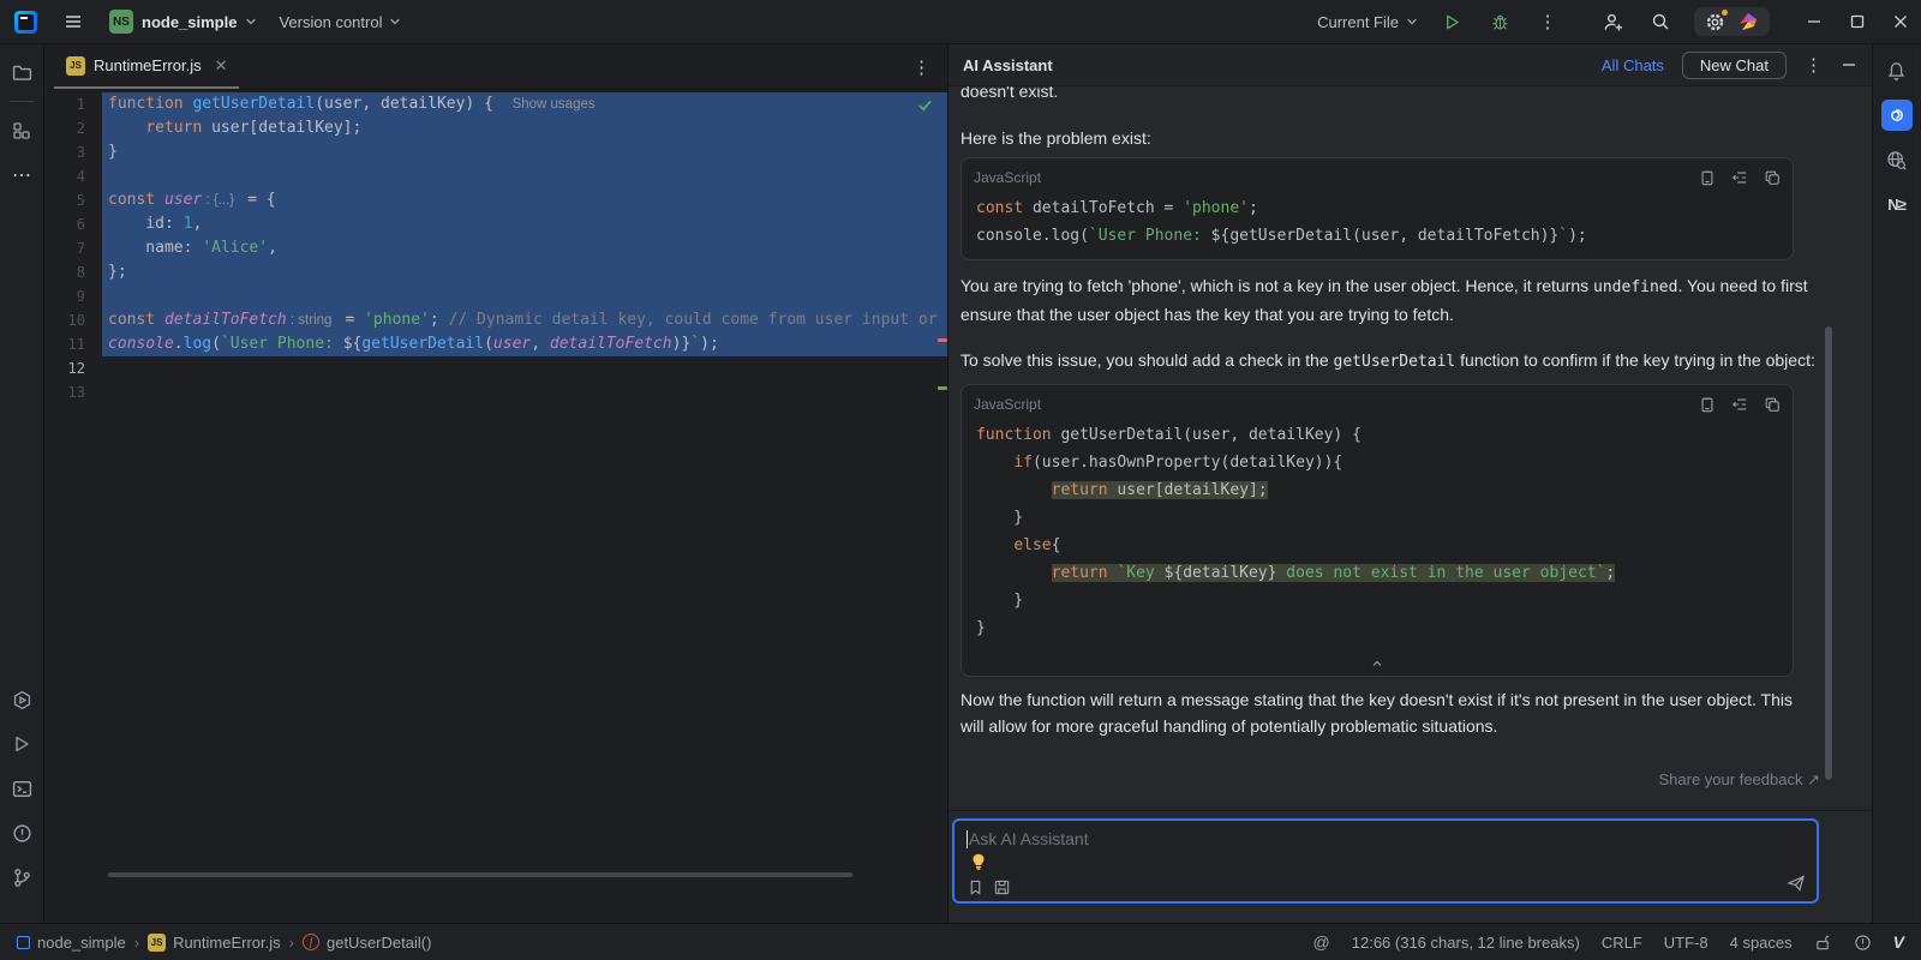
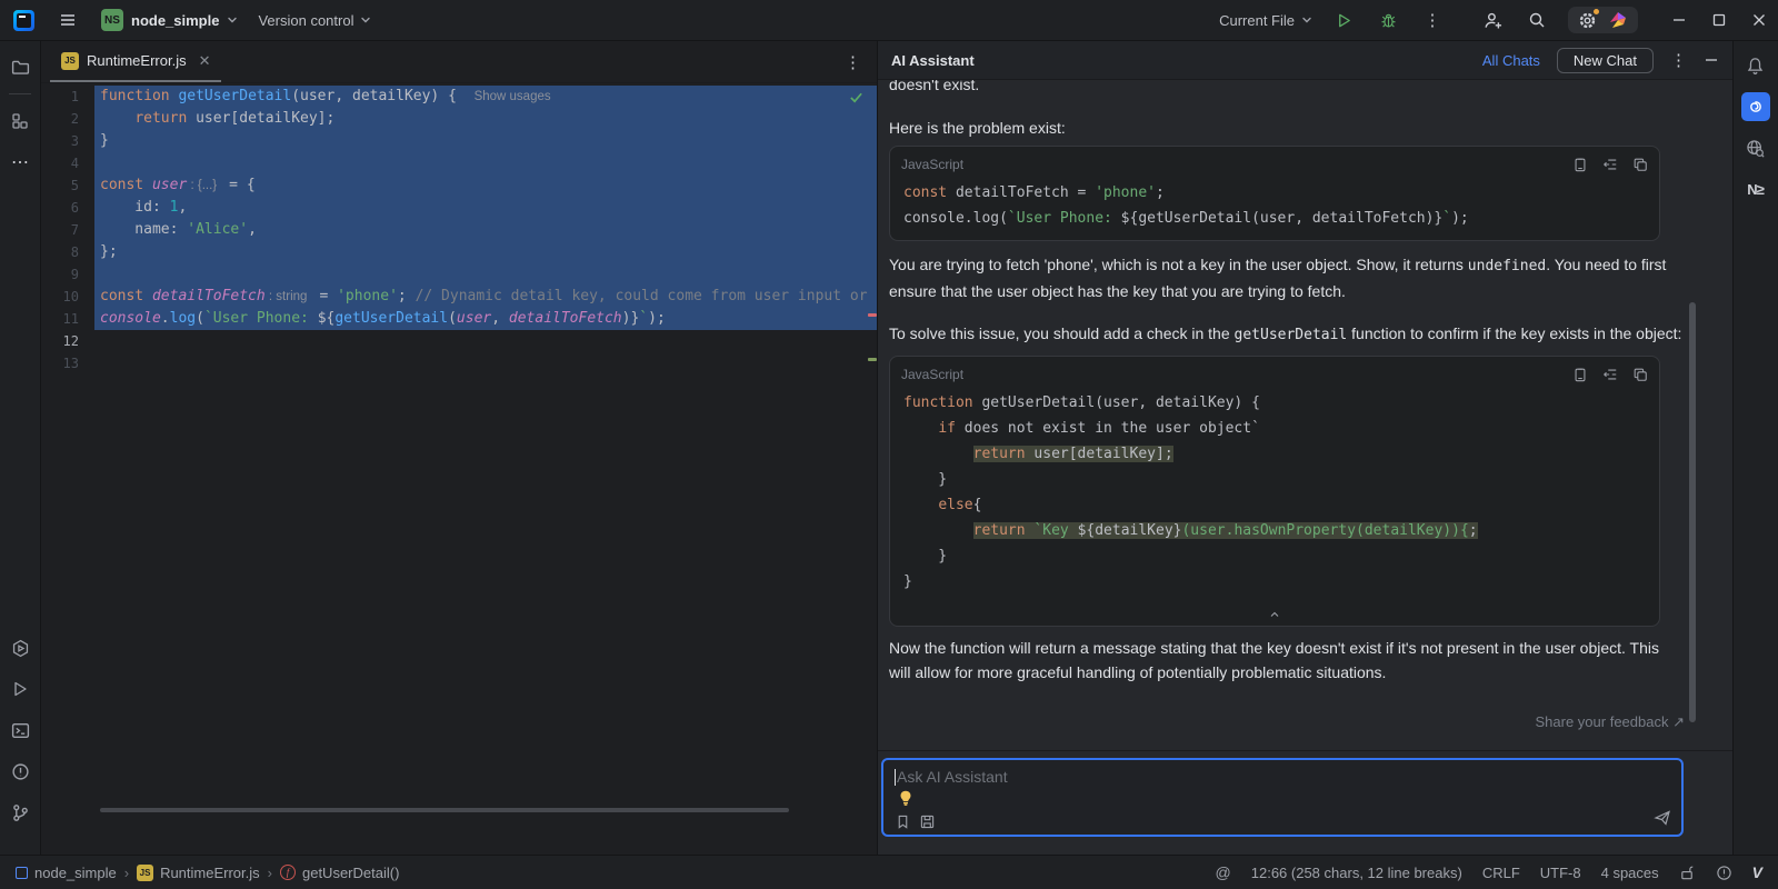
  NS
  node_simple
  Version control
  Current File
  ⋮
  ⋯
  JS
  RuntimeError.js
  ✕
  ⋮
  1
  2
  3
  4
  5
  6
  7
  8
  9
  10
  11
  12
  13
  function getUserDetail(user, detailKey) { Show usages
  return user[detailKey];
  }
  const user : {...} = {
  id: 1,
  name: 'Alice',
  };
  const detailToFetch : string = 'phone'; // Dynamic detail key, could come from user input or
  console.log(`User Phone: ${getUserDetail(user, detailToFetch)}`);
  AI Assistant
  All Chats
  New Chat
  ⋮
  doesn't exist.
  Here is the problem exist:
  JavaScript
  const detailToFetch = 'phone';
  console.log(`User Phone: ${getUserDetail(user, detailToFetch)}`);
- You are trying to fetch 'phone', which is not a key in the user object. Hence, it returns undefined. You need to first ensure that the user object has the key that you are trying to fetch.
+ You are trying to fetch 'phone', which is not a key in the user object. Show, it returns undefined. You need to first ensure that the user object has the key that you are trying to fetch.
- To solve this issue, you should add a check in the getUserDetail function to confirm if the key trying in the object:
+ To solve this issue, you should add a check in the getUserDetail function to confirm if the key exists in the object:
  JavaScript
  function getUserDetail(user, detailKey) {
- if(user.hasOwnProperty(detailKey)){
+ if does not exist in the user object`
  return user[detailKey];
  }
  else{
- return `Key ${detailKey} does not exist in the user object`;
+ return `Key ${detailKey}(user.hasOwnProperty(detailKey)){;
  }
  }
  Now the function will return a message stating that the key doesn't exist if it's not present in the user object. This will allow for more graceful handling of potentially problematic situations.
  Share your feedback ↗
  Ask AI Assistant
  N≥
  node_simple
  ›
  JS
  RuntimeError.js
  ›
  f
  getUserDetail()
  @
- 12:66 (316 chars, 12 line breaks)
+ 12:66 (258 chars, 12 line breaks)
  CRLF
  UTF-8
  4 spaces
  V
